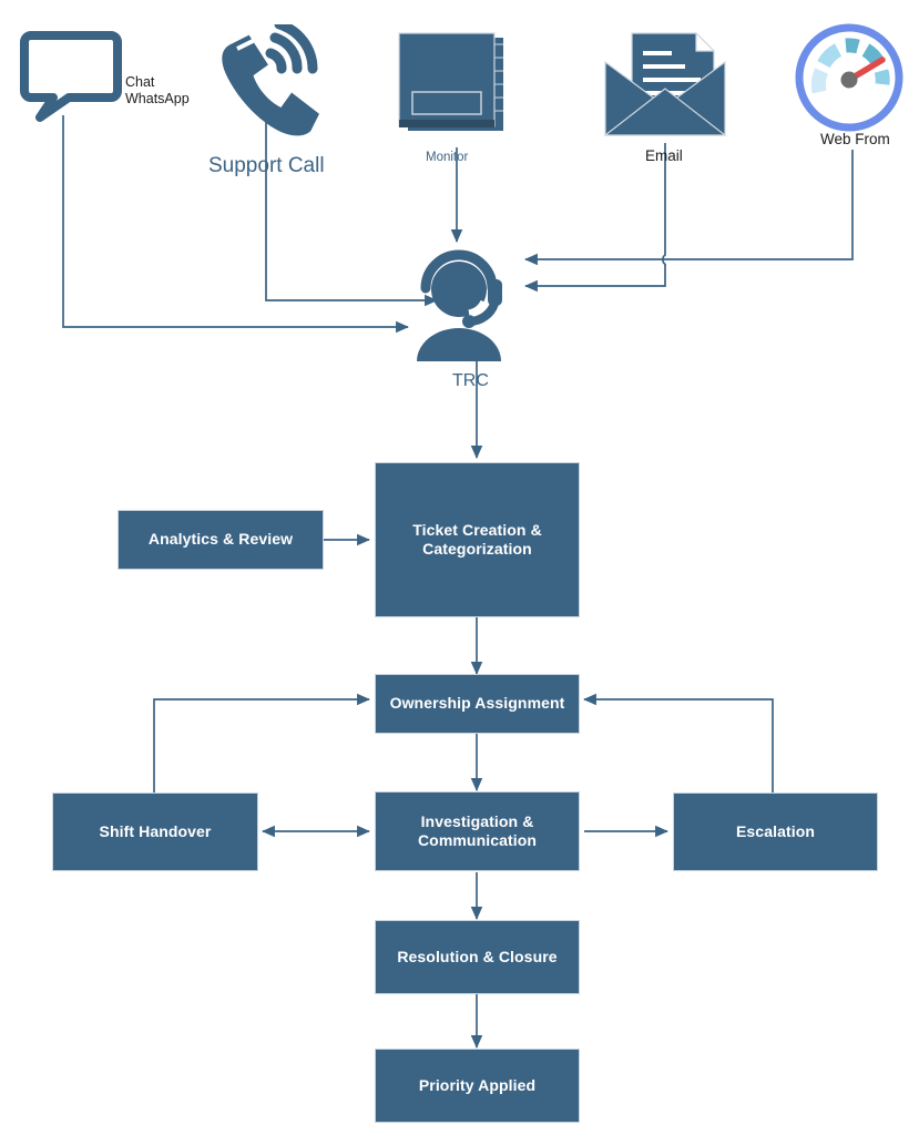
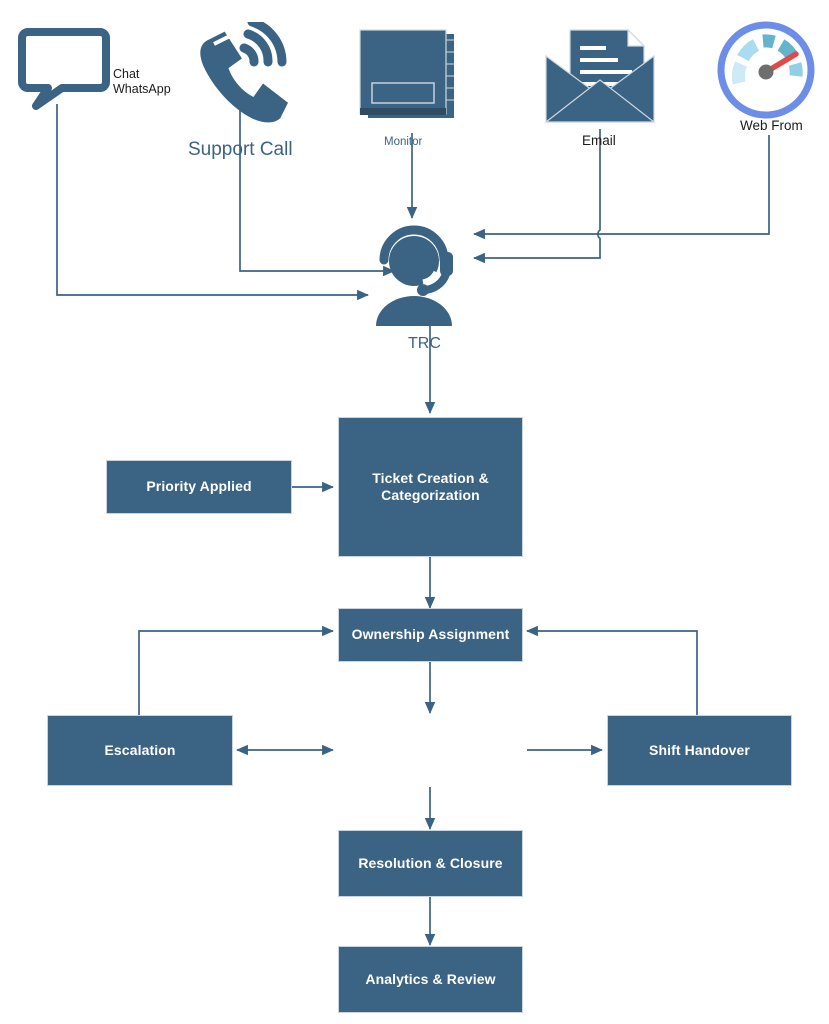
  Chat
  WhatsApp
  Support Call
  Monitor
  Email
  Web From
  TRC
- Analytics & Review
+ Priority Applied
  Ticket Creation &
  Categorization
  Ownership Assignment
- Shift Handover
+ Escalation
- Investigation &
- Communication
- Escalation
+ Shift Handover
  Resolution & Closure
- Priority Applied
+ Analytics & Review
